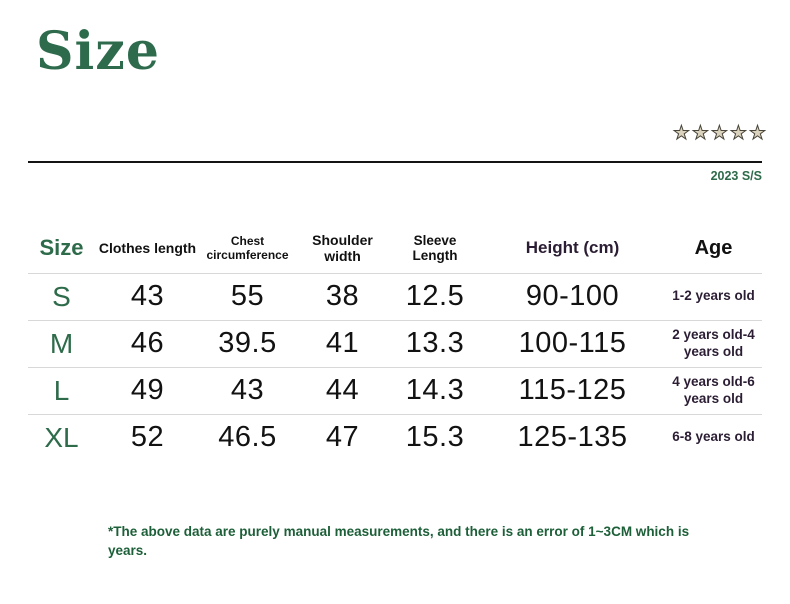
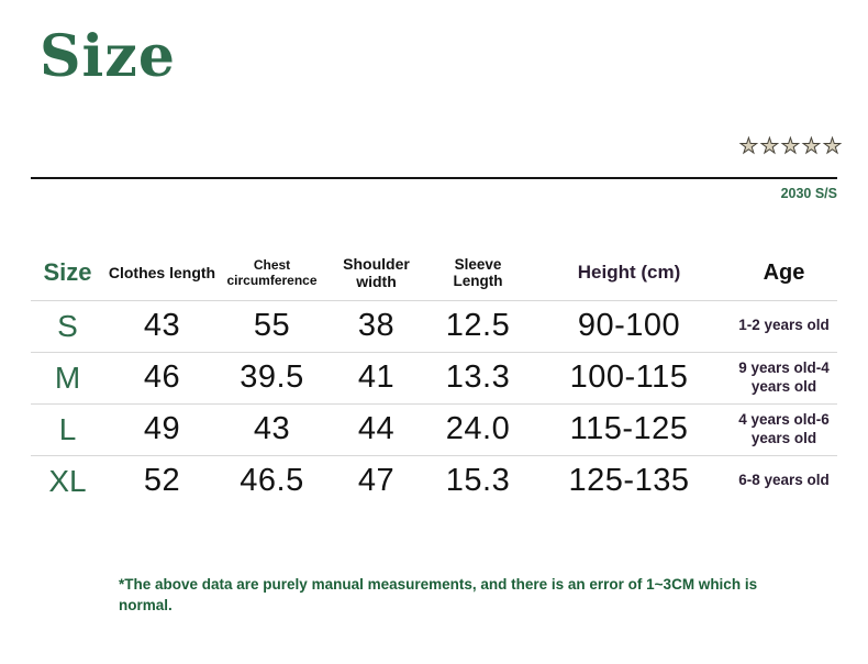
  Size
  ★★★★★
- 2023 S/S
+ 2030 S/S
  Size	Clothes length	Chest circumference	Shoulder width	Sleeve Length	Height (cm)	Age
  S	43	55	38	12.5	90-100	1-2 years old
- M	46	39.5	41	13.3	100-115	2 years old-4 years old
+ M	46	39.5	41	13.3	100-115	9 years old-4 years old
- L	49	43	44	14.3	115-125	4 years old-6 years old
+ L	49	43	44	24.0	115-125	4 years old-6 years old
  XL	52	46.5	47	15.3	125-135	6-8 years old
- *The above data are purely manual measurements, and there is an error of 1~3CM which is years.
+ *The above data are purely manual measurements, and there is an error of 1~3CM which is normal.
